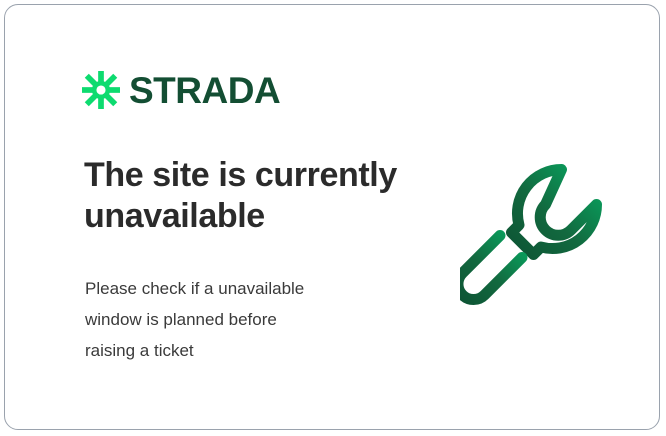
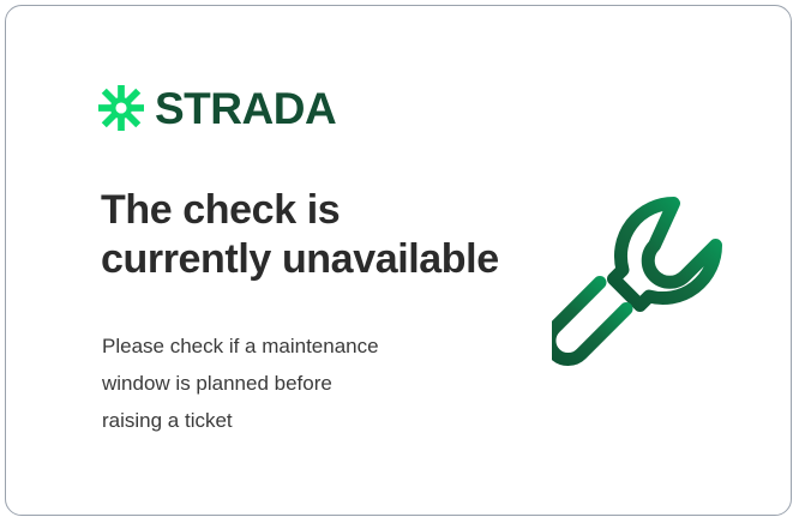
  STRADA
- The site is currently unavailable
+ The check is currently unavailable
- Please check if a unavailable
+ Please check if a maintenance
  window is planned before
  raising a ticket
